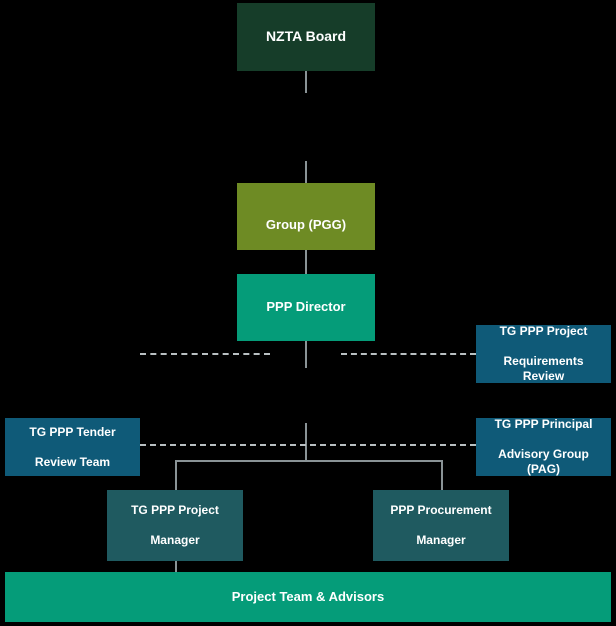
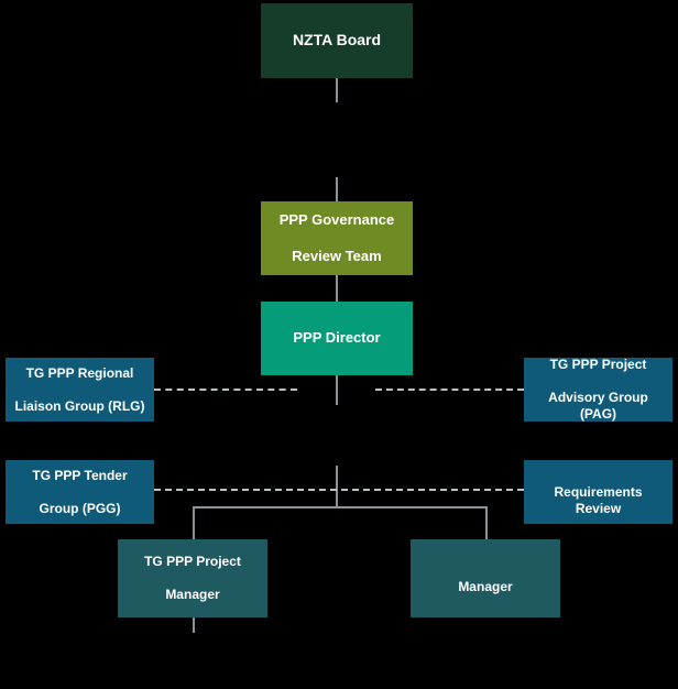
  NZTA Board
+ PPP Governance
- Group (PGG)
+ Review Team
  PPP Director
+ TG PPP Regional
+ Liaison Group (RLG)
  TG PPP Project
- Requirements Review
+ Advisory Group (PAG)
  TG PPP Tender
- Review Team
+ Group (PGG)
- TG PPP Principal
- Advisory Group (PAG)
+ Requirements Review
  TG PPP Project
  Manager
- PPP Procurement
  Manager
- Project Team & Advisors
